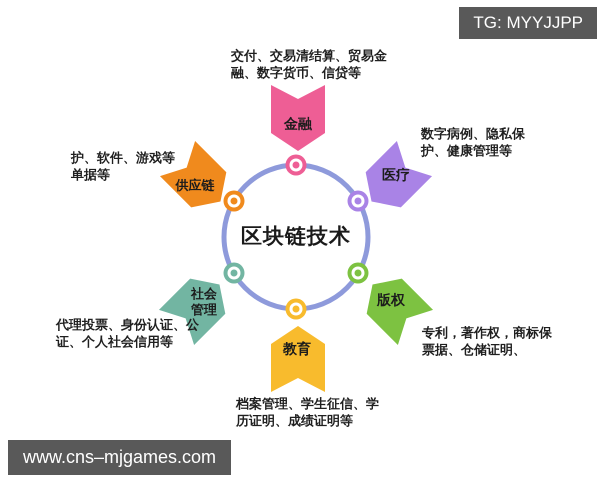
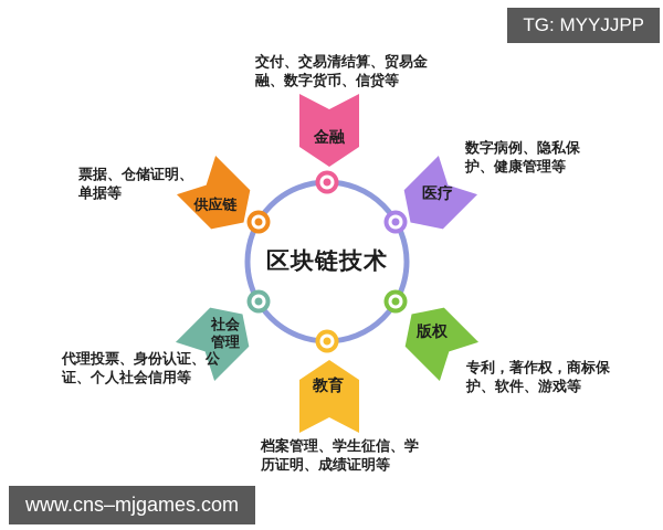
  区块链技术
  金融
  医疗
  版权
  教育
  社会管理
  供应链
  交付、交易清结算、贸易金
  融、数字货币、信贷等
  数字病例、隐私保
  护、健康管理等
  专利，著作权，商标保
- 票据、仓储证明、
+ 护、软件、游戏等
  档案管理、学生征信、学
  历证明、成绩证明等
  代理投票、身份认证、公
  证、个人社会信用等
- 护、软件、游戏等
+ 票据、仓储证明、
  单据等
  TG: MYYJJPP
  www.cns–mjgames.com
